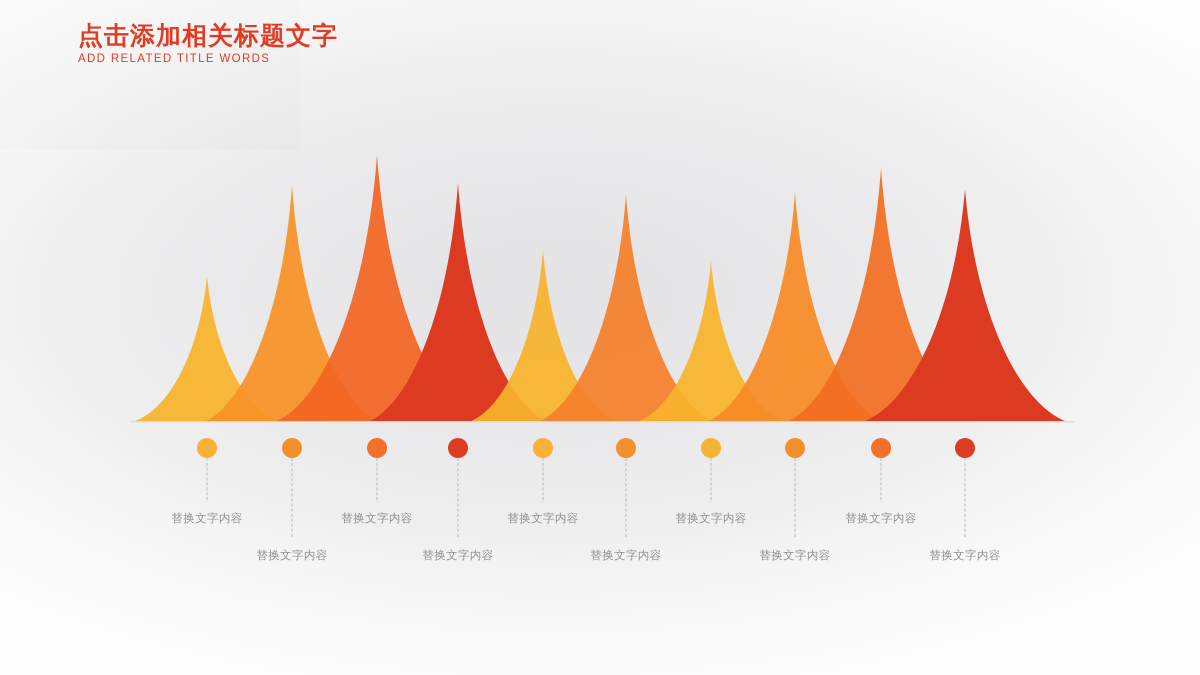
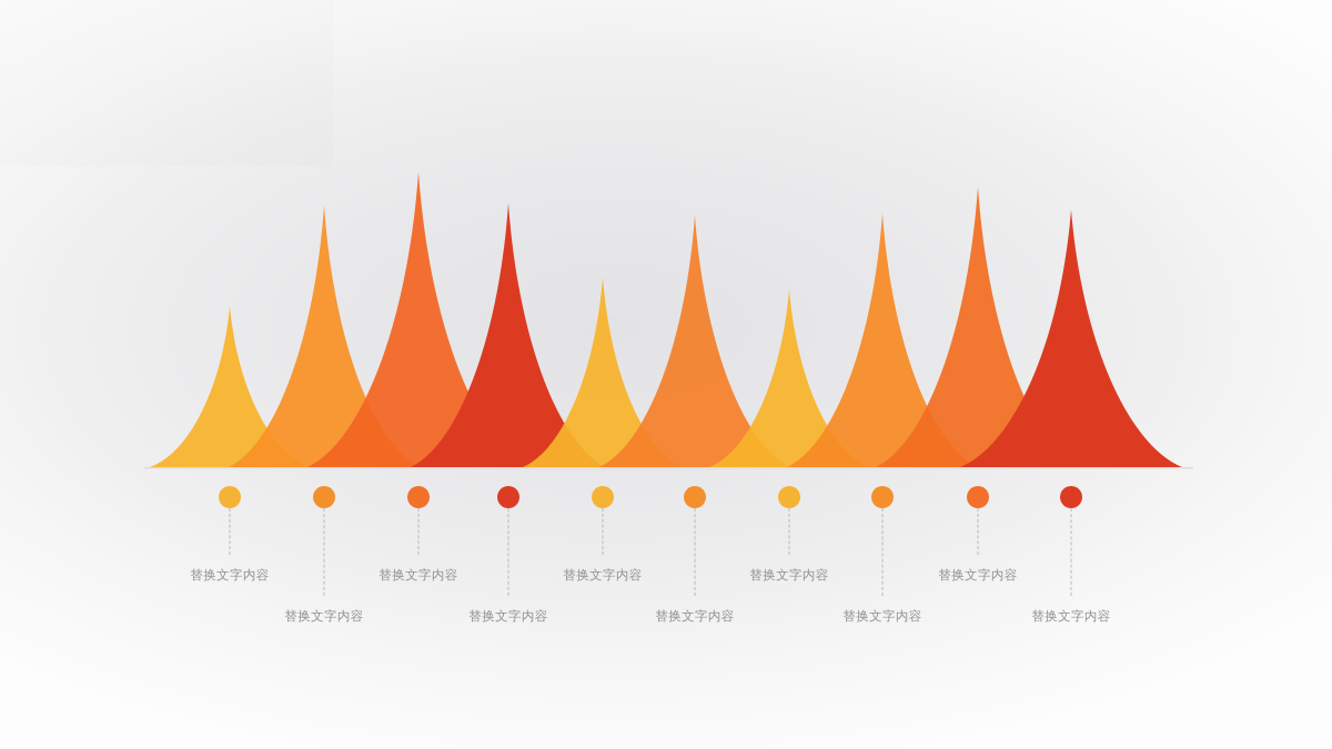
- 点击添加相关标题文字
- ADD RELATED TITLE WORDS
  替换文字内容
  替换文字内容
  替换文字内容
  替换文字内容
  替换文字内容
  替换文字内容
  替换文字内容
  替换文字内容
  替换文字内容
  替换文字内容
